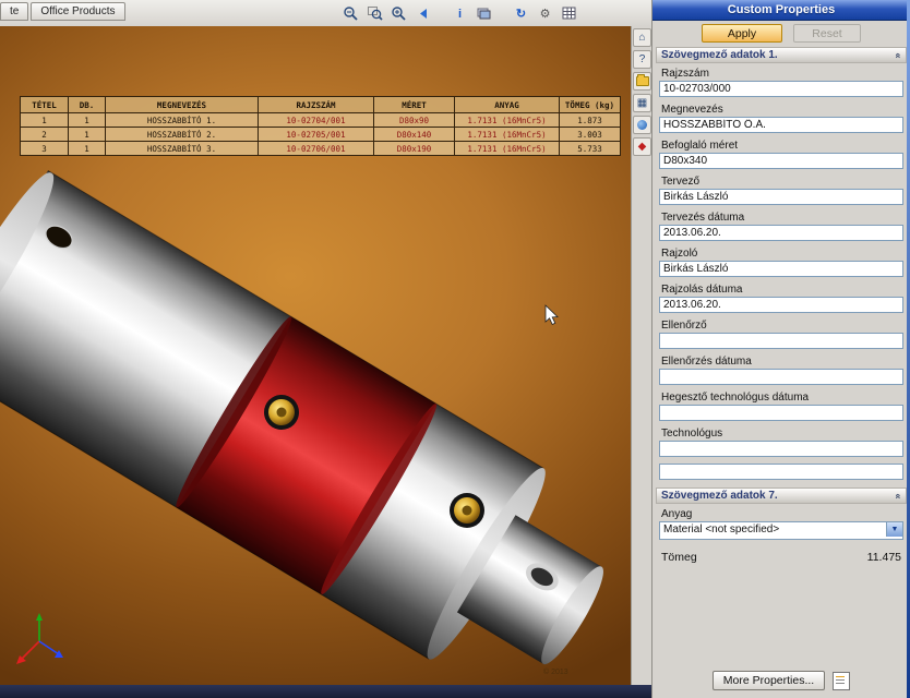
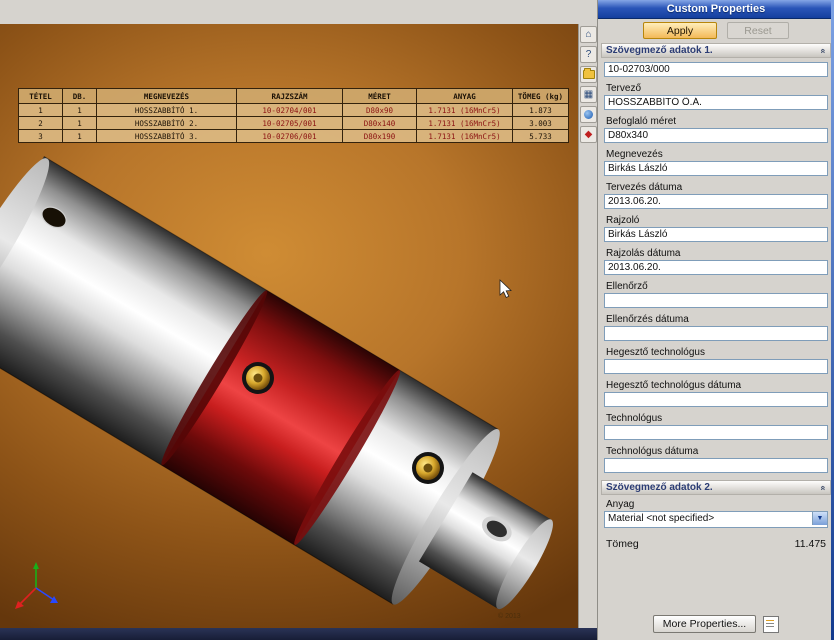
- te
- Office Products
- i
- ↻
- ⚙
  TÉTEL	DB.	MEGNEVEZÉS	RAJZSZÁM	MÉRET	ANYAG	TÖMEG (kg)
  1	1	HOSSZABBÍTÓ 1.	10-02704/001	D80x90	1.7131 (16MnCr5)	1.873
  2	1	HOSSZABBÍTÓ 2.	10-02705/001	D80x140	1.7131 (16MnCr5)	3.003
  3	1	HOSSZABBÍTÓ 3.	10-02706/001	D80x190	1.7131 (16MnCr5)	5.733
  ⌂
  ?
  ▦
  ◆
  Custom Properties
  Apply
  Reset
  Szövegmező adatok 1.
- Rajzszám
  10-02703/000
- Megnevezés
+ Tervező
  HOSSZABBÍTÓ Ö.Á.
  Befoglaló méret
  D80x340
- Tervező
+ Megnevezés
  Birkás László
  Tervezés dátuma
  2013.06.20.
  Rajzoló
  Birkás László
  Rajzolás dátuma
  2013.06.20.
  Ellenőrző
  Ellenőrzés dátuma
+ Hegesztő technológus
  Hegesztő technológus dátuma
  Technológus
+ Technológus dátuma
- Szövegmező adatok 7.
+ Szövegmező adatok 2.
  Anyag
  Material <not specified>
  Tömeg
  11.475
  More Properties...
